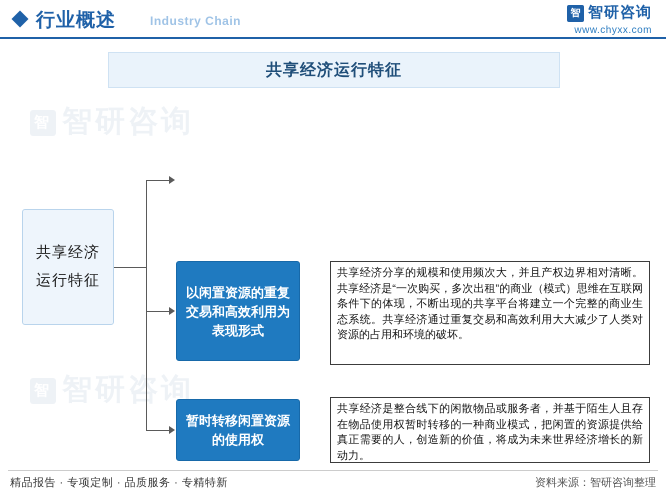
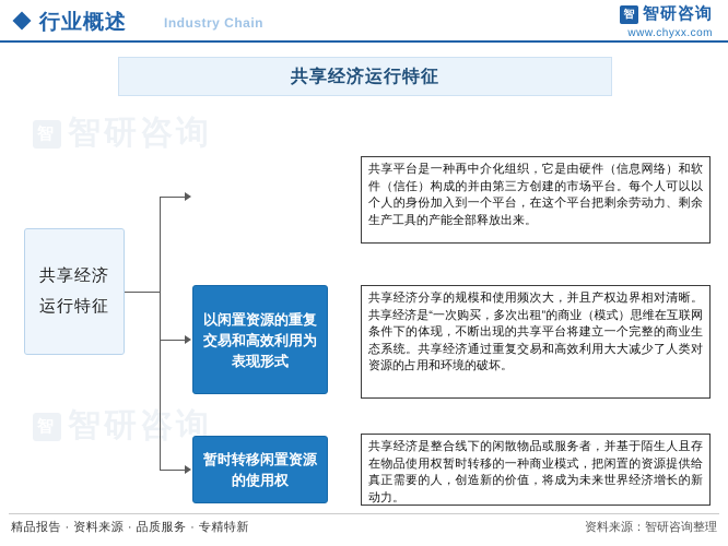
  行业概述
  Industry Chain
  智
  智研咨询
  www.chyxx.com
  智研咨询
  共享经济运行特征
  共享经济运行特征
+ 共享平台是一种再中介化组织，它是由硬件（信息网络）和软件（信任）构成的并由第三方创建的市场平台。每个人可以以个人的身份加入到一个平台，在这个平台把剩余劳动力、剩余生产工具的产能全部释放出来。
  以闲置资源的重复交易和高效利用为表现形式
  共享经济分享的规模和使用频次大，并且产权边界相对清晰。共享经济是“一次购买，多次出租”的商业（模式）思维在互联网条件下的体现，不断出现的共享平台将建立一个完整的商业生态系统。共享经济通过重复交易和高效利用大大减少了人类对资源的占用和环境的破坏。
  暂时转移闲置资源的使用权
  共享经济是整合线下的闲散物品或服务者，并基于陌生人且存在物品使用权暂时转移的一种商业模式，把闲置的资源提供给真正需要的人，创造新的价值，将成为未来世界经济增长的新动力。
- 精品报告 · 专项定制 · 品质服务 · 专精特新
+ 精品报告 · 资料来源 · 品质服务 · 专精特新
  资料来源：智研咨询整理
